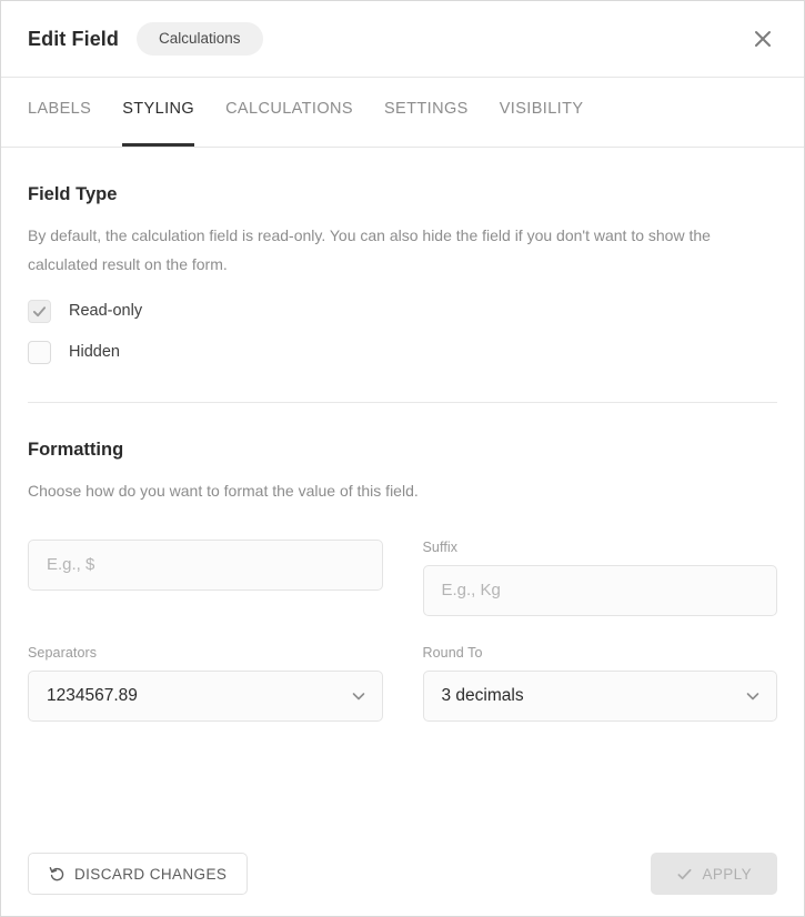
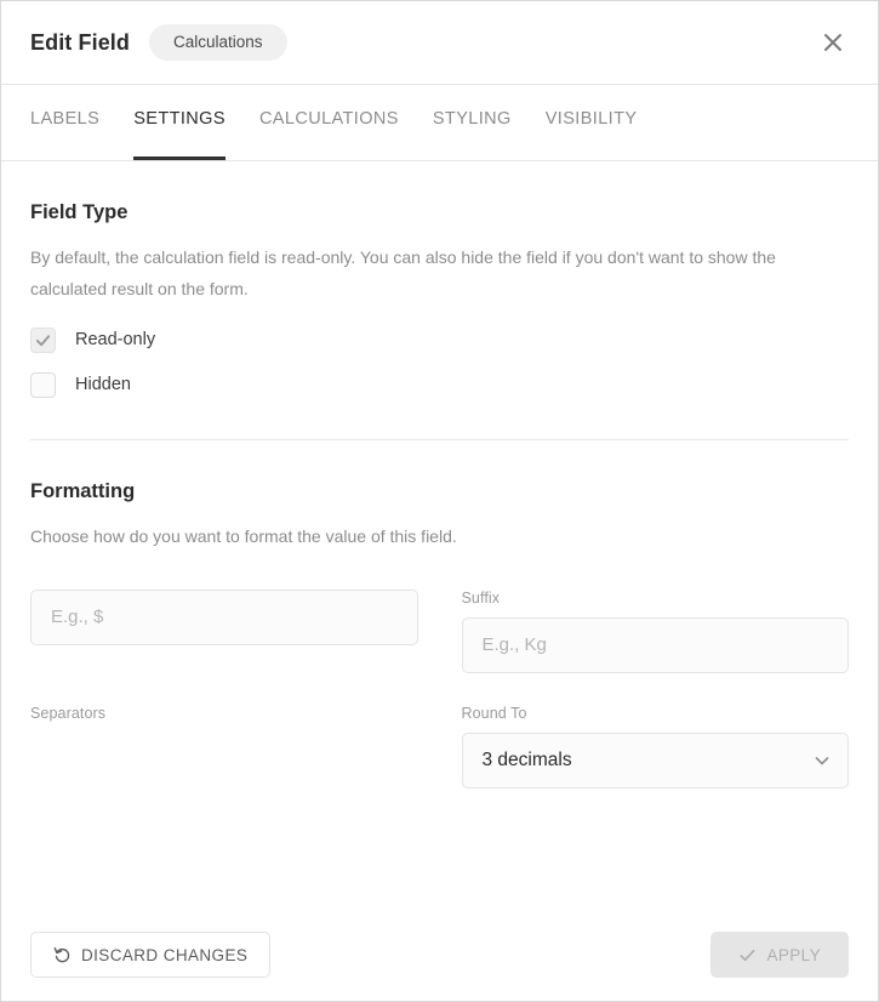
  Edit Field
  Calculations
  LABELS
- STYLING
+ SETTINGS
  CALCULATIONS
- SETTINGS
+ STYLING
  VISIBILITY
  Field Type
  By default, the calculation field is read-only. You can also hide the field if you don't want to show the calculated result on the form.
  Read-only
  Hidden
  Formatting
  Choose how do you want to format the value of this field.
  E.g., $
  Suffix
  E.g., Kg
  Separators
- 1234567.89
  Round To
  3 decimals
  DISCARD CHANGES
  APPLY
